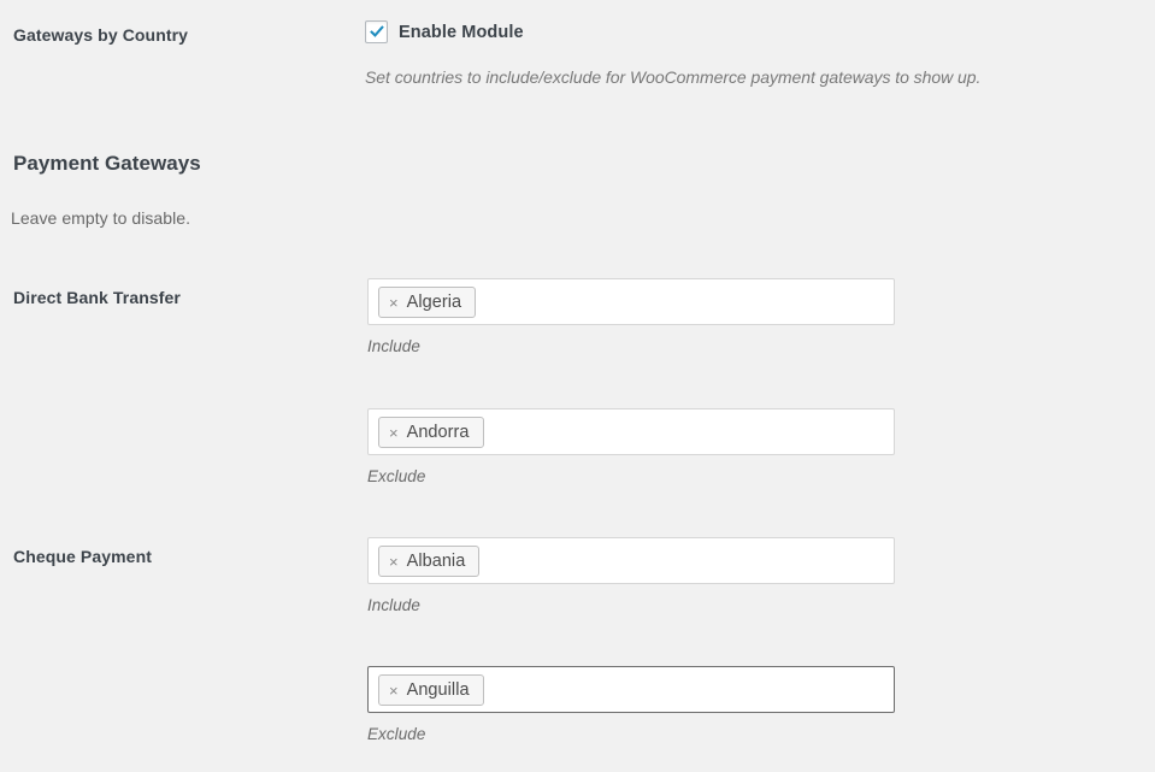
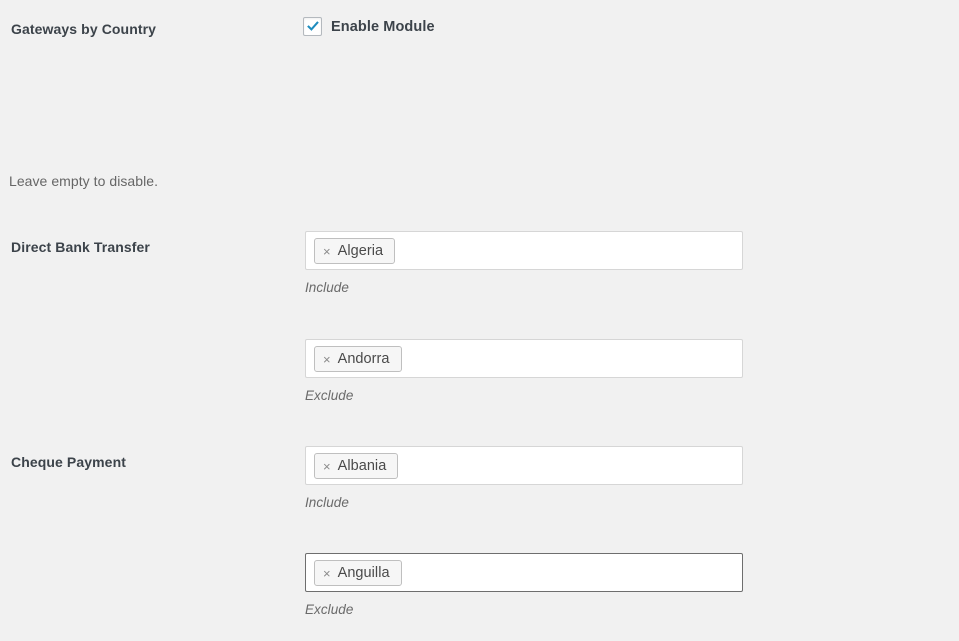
  Gateways by Country
  Enable Module
- Set countries to include/exclude for WooCommerce payment gateways to show up.
- Payment Gateways
  Leave empty to disable.
  Direct Bank Transfer
  ×
  Algeria
  Include
  ×
  Andorra
  Exclude
  Cheque Payment
  ×
  Albania
  Include
  ×
  Anguilla
  Exclude
